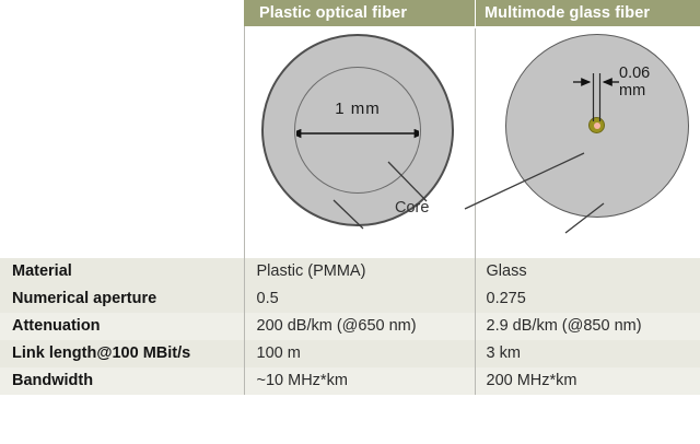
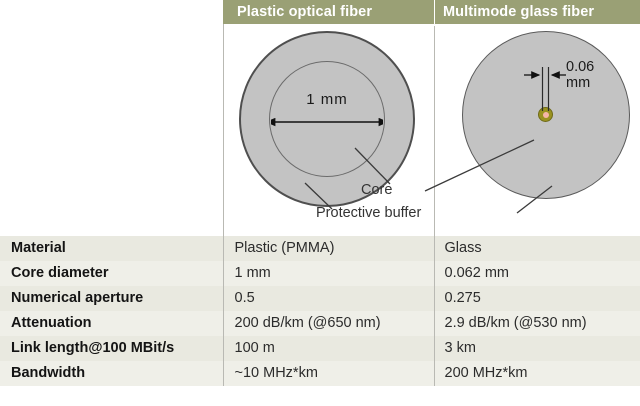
  Plastic optical fiber
  Multimode glass fiber
  1 mm
  0.06
  mm
  Core
+ Protective buffer
  Material	Plastic (PMMA)	Glass
+ Core diameter	1 mm	0.062 mm
  Numerical aperture	0.5	0.275
- Attenuation	200 dB/km (@650 nm)	2.9 dB/km (@850 nm)
+ Attenuation	200 dB/km (@650 nm)	2.9 dB/km (@530 nm)
  Link length@100 MBit/s	100 m	3 km
  Bandwidth	~10 MHz*km	200 MHz*km
